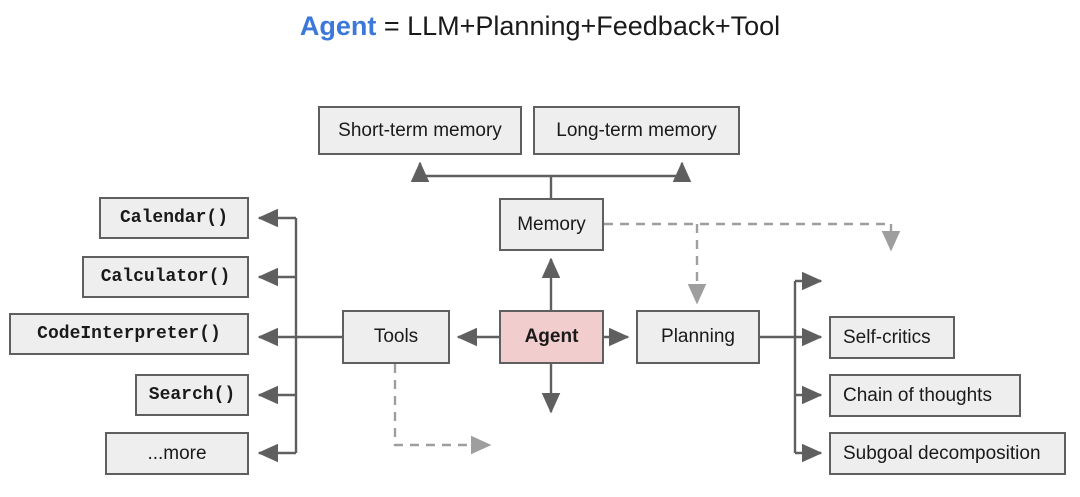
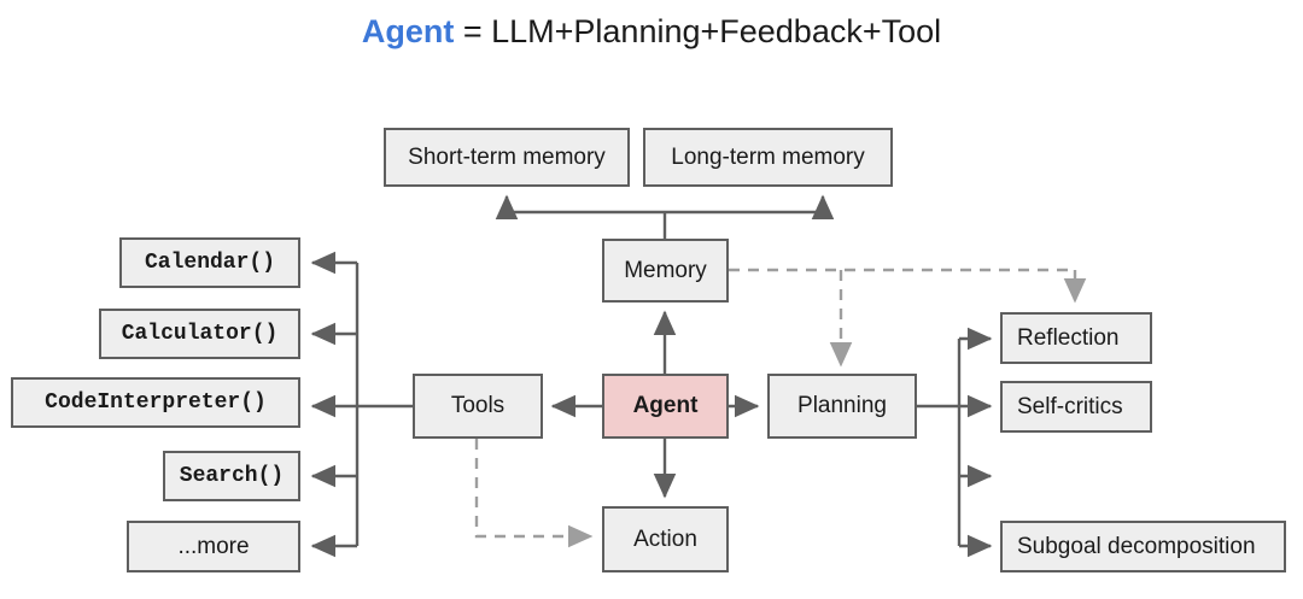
  Agent = LLM+Planning+Feedback+Tool
  Short-term memory
  Long-term memory
  Memory
  Calendar()
  Calculator()
  CodeInterpreter()
  Search()
  ...more
  Tools
  Agent
  Planning
+ Action
+ Reflection
  Self-critics
- Chain of thoughts
  Subgoal decomposition
